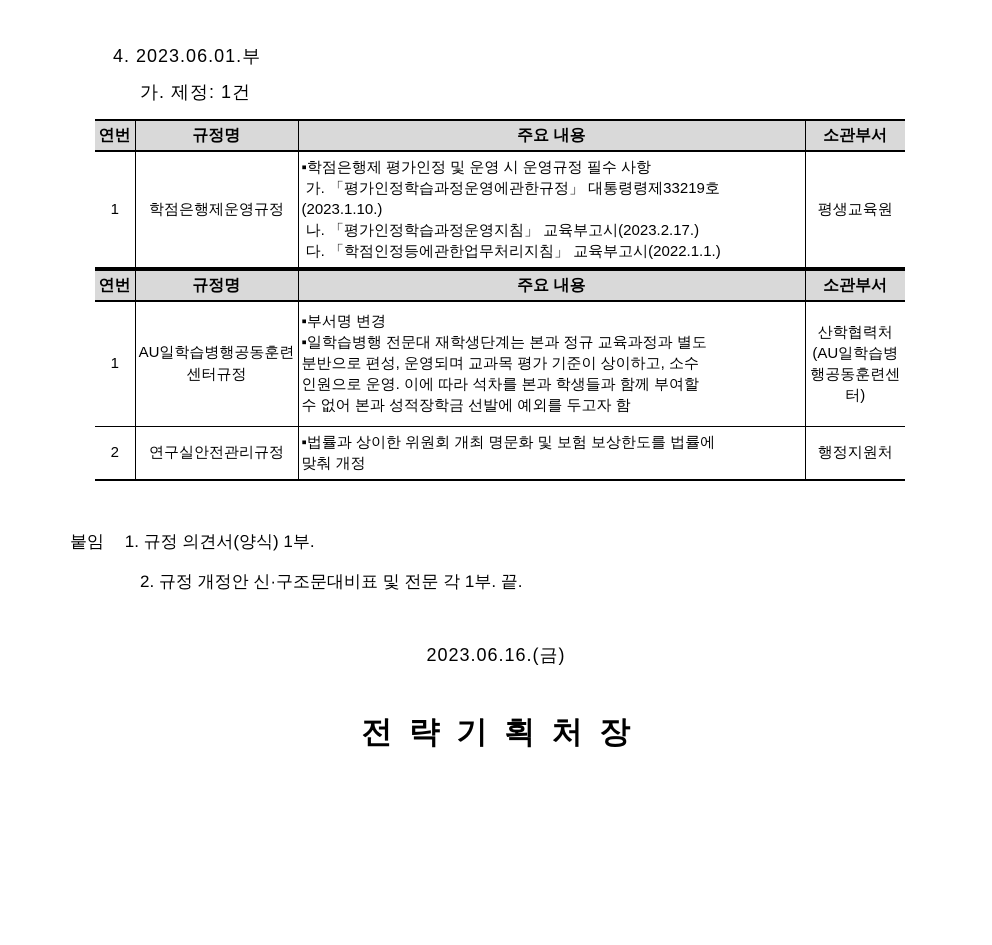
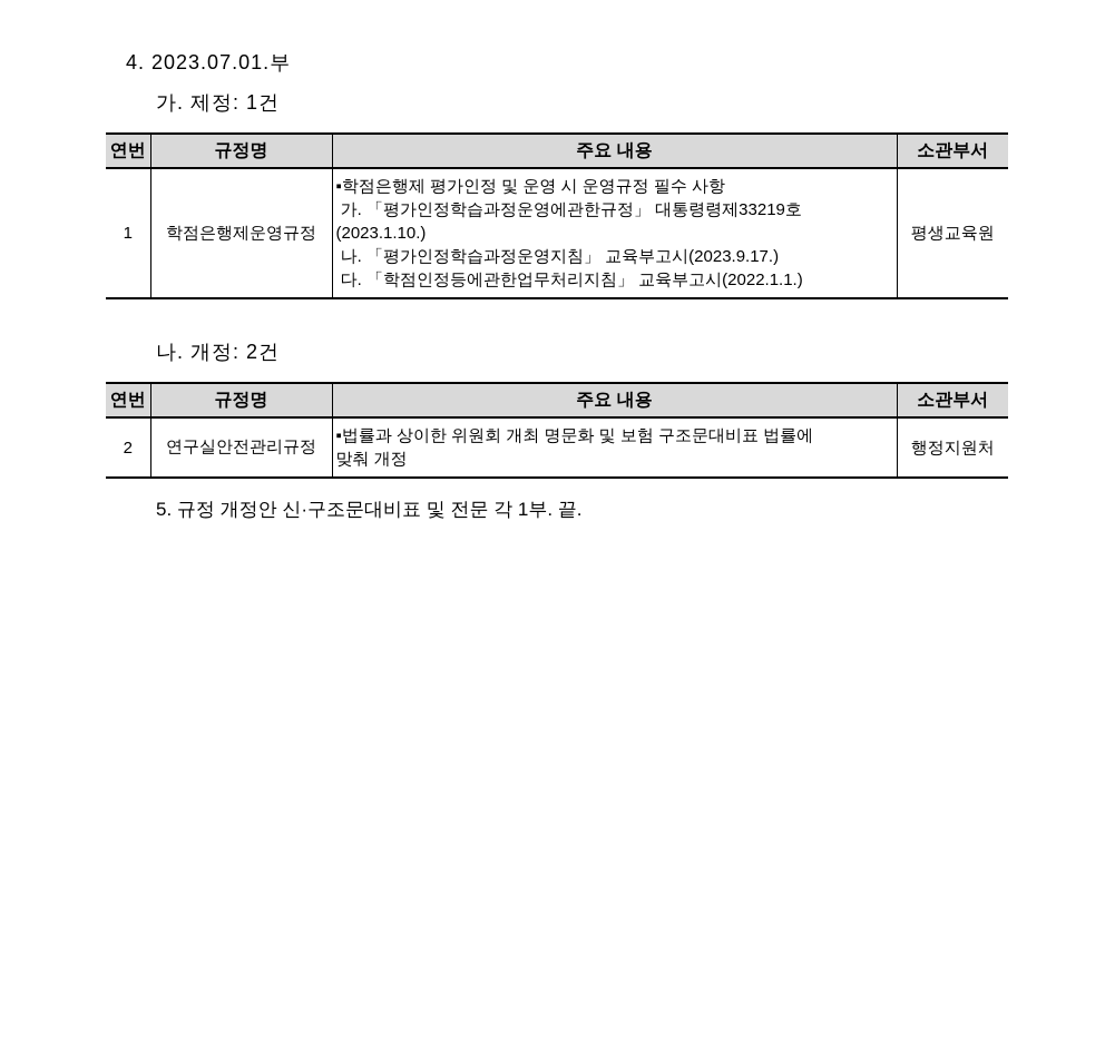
- 4. 2023.06.01.부
+ 4. 2023.07.01.부
  가. 제정: 1건
  연번	규정명	주요 내용	소관부서
- 1	학점은행제운영규정	▪학점은행제 평가인정 및 운영 시 운영규정 필수 사항 가. 「평가인정학습과정운영에관한규정」 대통령령제33219호 (2023.1.10.) 나. 「평가인정학습과정운영지침」 교육부고시(2023.2.17.) 다. 「학점인정등에관한업무처리지침」 교육부고시(2022.1.1.)	평생교육원
+ 1	학점은행제운영규정	▪학점은행제 평가인정 및 운영 시 운영규정 필수 사항 가. 「평가인정학습과정운영에관한규정」 대통령령제33219호 (2023.1.10.) 나. 「평가인정학습과정운영지침」 교육부고시(2023.9.17.) 다. 「학점인정등에관한업무처리지침」 교육부고시(2022.1.1.)	평생교육원
+ 나. 개정: 2건
  연번	규정명	주요 내용	소관부서
- 1	AU일학습병행공동훈련센터규정	▪부서명 변경 ▪일학습병행 전문대 재학생단계는 본과 정규 교육과정과 별도 분반으로 편성, 운영되며 교과목 평가 기준이 상이하고, 소수 인원으로 운영. 이에 따라 석차를 본과 학생들과 함께 부여할 수 없어 본과 성적장학금 선발에 예외를 두고자 함	산학협력처(AU일학습병행공동훈련센터)
- 2	연구실안전관리규정	▪법률과 상이한 위원회 개최 명문화 및 보험 보상한도를 법률에 맞춰 개정	행정지원처
+ 2	연구실안전관리규정	▪법률과 상이한 위원회 개최 명문화 및 보험 구조문대비표 법률에 맞춰 개정	행정지원처
- 붙임 1. 규정 의견서(양식) 1부.
- 2. 규정 개정안 신·구조문대비표 및 전문 각 1부. 끝.
+ 5. 규정 개정안 신·구조문대비표 및 전문 각 1부. 끝.
- 2023.06.16.(금)
- 전 략 기 획 처 장
